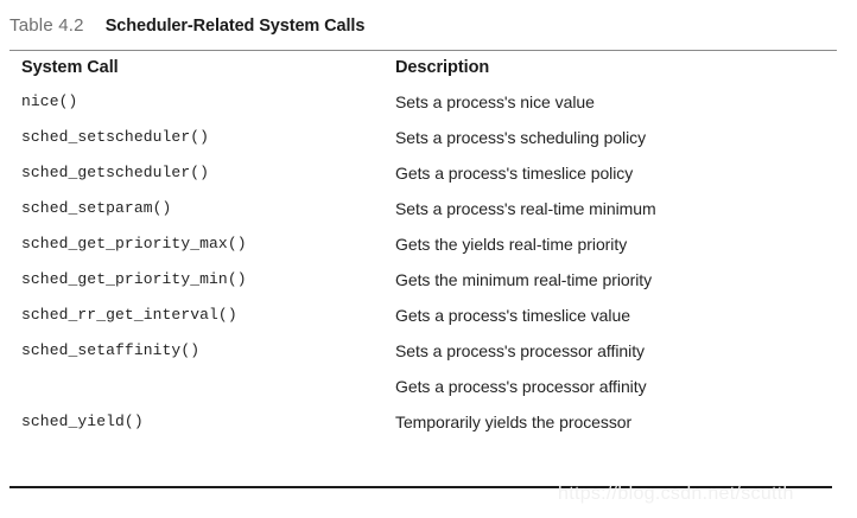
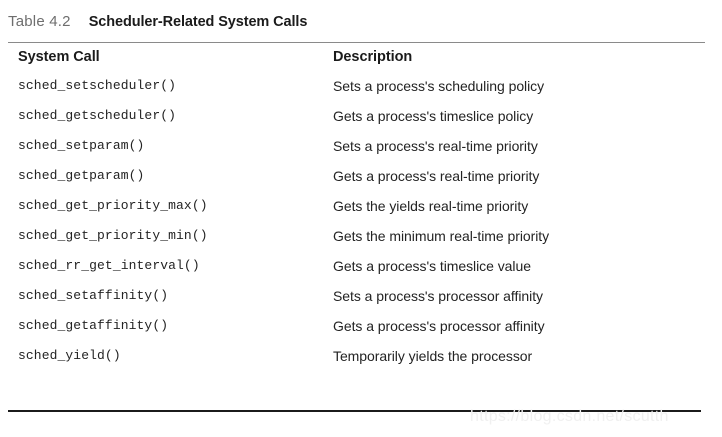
  Table 4.2
  Scheduler-Related System Calls
  System Call
  Description
- nice()
- Sets a process's nice value
  sched_setscheduler()
  Sets a process's scheduling policy
  sched_getscheduler()
  Gets a process's timeslice policy
  sched_setparam()
- Sets a process's real-time minimum
+ Sets a process's real-time priority
+ sched_getparam()
+ Gets a process's real-time priority
  sched_get_priority_max()
  Gets the yields real-time priority
  sched_get_priority_min()
  Gets the minimum real-time priority
  sched_rr_get_interval()
  Gets a process's timeslice value
  sched_setaffinity()
  Sets a process's processor affinity
+ sched_getaffinity()
  Gets a process's processor affinity
  sched_yield()
  Temporarily yields the processor
  https://blog.csdn.net/scutth
